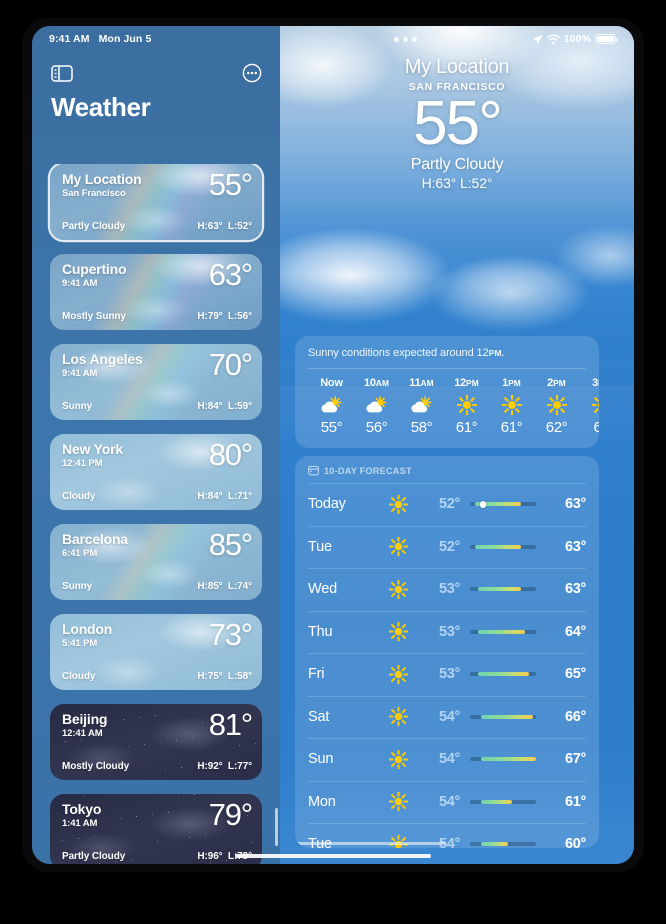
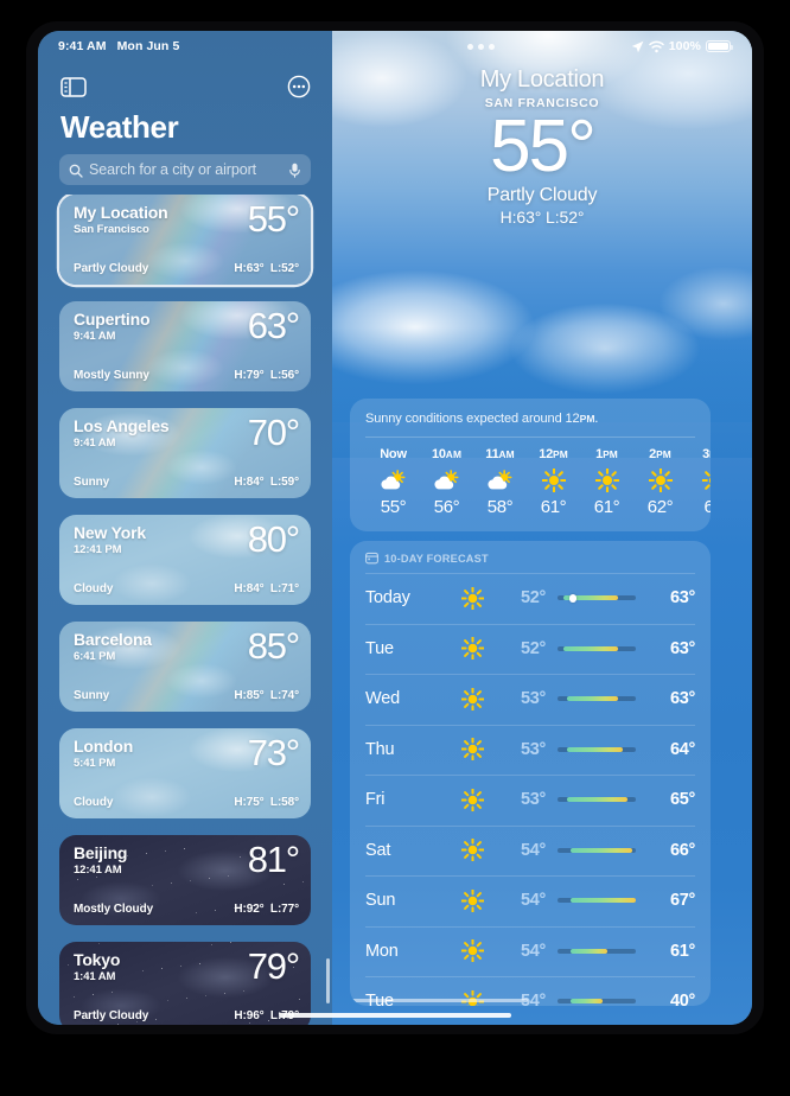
  Weather
+ Search for a city or airport
  My Location
  San Francisco
  55°
  Partly Cloudy
  H:63° L:52°
  Cupertino
  9:41 AM
  63°
  Mostly Sunny
  H:79° L:56°
  Los Angeles
  9:41 AM
  70°
  Sunny
  H:84° L:59°
  New York
  12:41 PM
  80°
  Cloudy
  H:84° L:71°
  Barcelona
  6:41 PM
  85°
  Sunny
  H:85° L:74°
  London
  5:41 PM
  73°
  Cloudy
  H:75° L:58°
  Beijing
  12:41 AM
  81°
  Mostly Cloudy
  H:92° L:77°
  Tokyo
  1:41 AM
  79°
  Partly Cloudy
  My Location
  SAN FRANCISCO
  55°
  Partly Cloudy
  H:63° L:52°
  Sunny conditions expected around 12PM.
  Now
  55°
  10AM
  56°
  11AM
  58°
  12PM
  61°
  1PM
  61°
  2PM
  62°
  10-DAY FORECAST
  Today
  52°
  63°
  Tue
  52°
  63°
  Wed
  53°
  63°
  Thu
  53°
  64°
  Fri
  53°
  65°
  Sat
  54°
  66°
  Sun
  54°
  67°
  Mon
  54°
  61°
  Tue
  54°
- 60°
+ 40°
  9:41 AM
  Mon Jun 5
  100%
